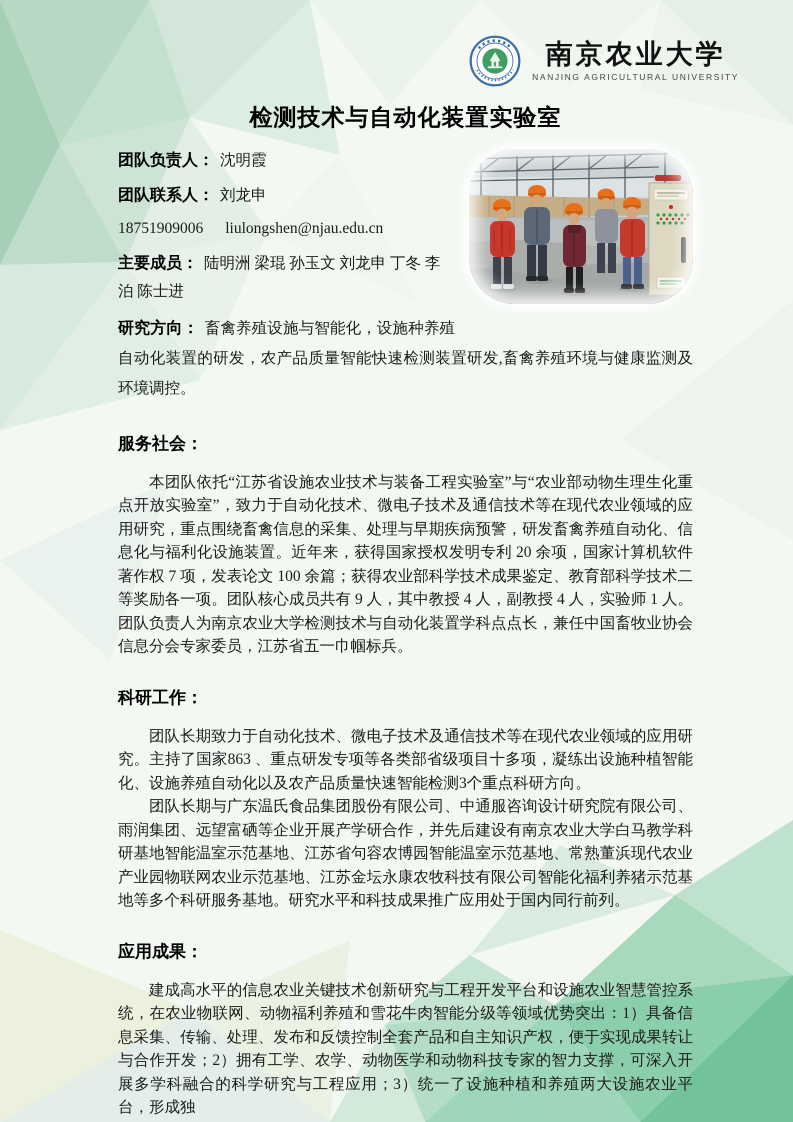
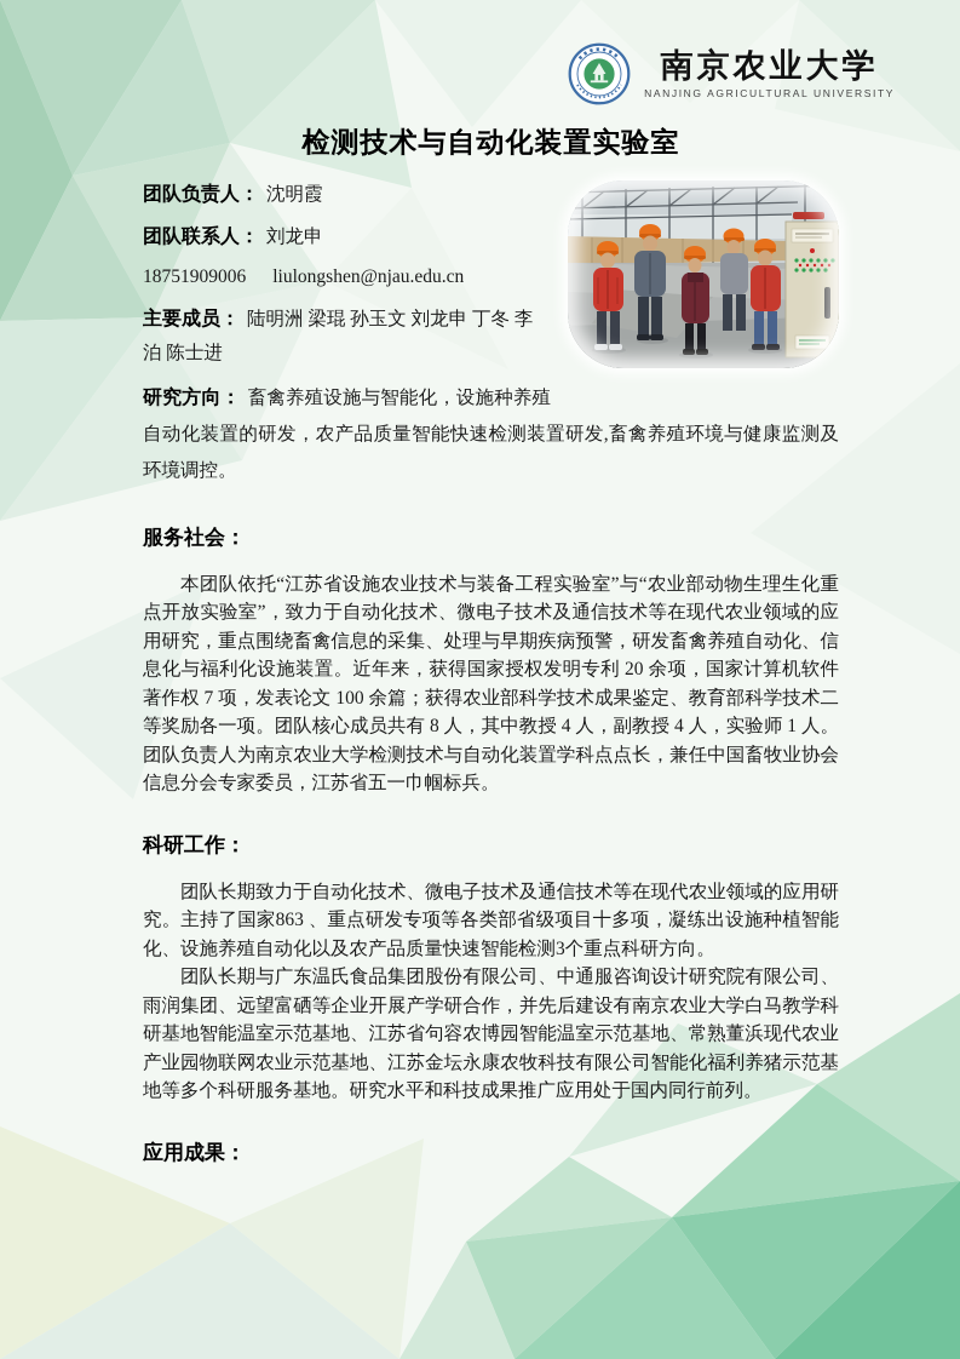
  南京农业大学
  NANJING AGRICULTURAL UNIVERSITY
  检测技术与自动化装置实验室
  团队负责人： 沈明霞
  团队联系人： 刘龙申
  18751909006 liulongshen@njau.edu.cn
  主要成员： 陆明洲 梁琨 孙玉文 刘龙申 丁冬 李泊 陈士进
  研究方向： 畜禽养殖设施与智能化，设施种养殖自动化装置的研发，农产品质量智能快速检测装置研发,畜禽养殖环境与健康监测及环境调控。
  服务社会：
- 本团队依托“江苏省设施农业技术与装备工程实验室”与“农业部动物生理生化重点开放实验室”，致力于自动化技术、微电子技术及通信技术等在现代农业领域的应用研究，重点围绕畜禽信息的采集、处理与早期疾病预警，研发畜禽养殖自动化、信息化与福利化设施装置。近年来，获得国家授权发明专利 20 余项，国家计算机软件著作权 7 项，发表论文 100 余篇；获得农业部科学技术成果鉴定、教育部科学技术二等奖励各一项。团队核心成员共有 9 人，其中教授 4 人，副教授 4 人，实验师 1 人。团队负责人为南京农业大学检测技术与自动化装置学科点点长，兼任中国畜牧业协会信息分会专家委员，江苏省五一巾帼标兵。
+ 本团队依托“江苏省设施农业技术与装备工程实验室”与“农业部动物生理生化重点开放实验室”，致力于自动化技术、微电子技术及通信技术等在现代农业领域的应用研究，重点围绕畜禽信息的采集、处理与早期疾病预警，研发畜禽养殖自动化、信息化与福利化设施装置。近年来，获得国家授权发明专利 20 余项，国家计算机软件著作权 7 项，发表论文 100 余篇；获得农业部科学技术成果鉴定、教育部科学技术二等奖励各一项。团队核心成员共有 8 人，其中教授 4 人，副教授 4 人，实验师 1 人。团队负责人为南京农业大学检测技术与自动化装置学科点点长，兼任中国畜牧业协会信息分会专家委员，江苏省五一巾帼标兵。
  科研工作：
  团队长期致力于自动化技术、微电子技术及通信技术等在现代农业领域的应用研究。主持了国家863 、重点研发专项等各类部省级项目十多项，凝练出设施种植智能化、设施养殖自动化以及农产品质量快速智能检测3个重点科研方向。
  团队长期与广东温氏食品集团股份有限公司、中通服咨询设计研究院有限公司、雨润集团、远望富硒等企业开展产学研合作，并先后建设有南京农业大学白马教学科研基地智能温室示范基地、江苏省句容农博园智能温室示范基地、常熟董浜现代农业产业园物联网农业示范基地、江苏金坛永康农牧科技有限公司智能化福利养猪示范基地等多个科研服务基地。研究水平和科技成果推广应用处于国内同行前列。
  应用成果：
- 建成高水平的信息农业关键技术创新研究与工程开发平台和设施农业智慧管控系统，在农业物联网、动物福利养殖和雪花牛肉智能分级等领域优势突出：1）具备信息采集、传输、处理、发布和反馈控制全套产品和自主知识产权，便于实现成果转让与合作开发；2）拥有工学、农学、动物医学和动物科技专家的智力支撑，可深入开展多学科融合的科学研究与工程应用；3）统一了设施种植和养殖两大设施农业平台，形成独
